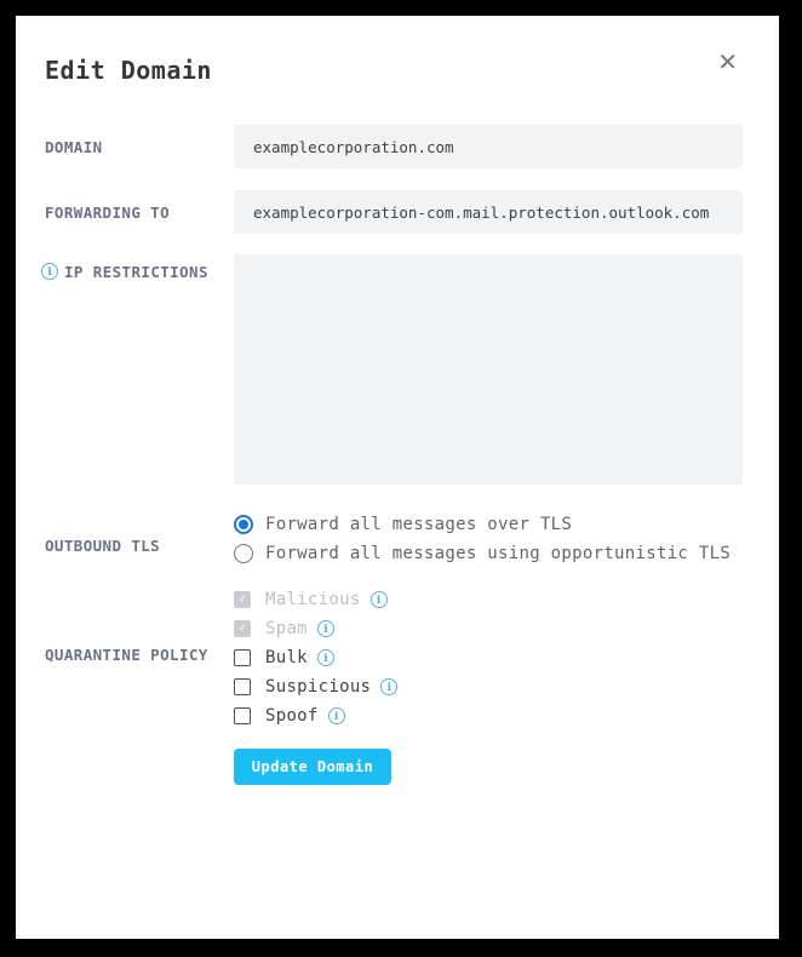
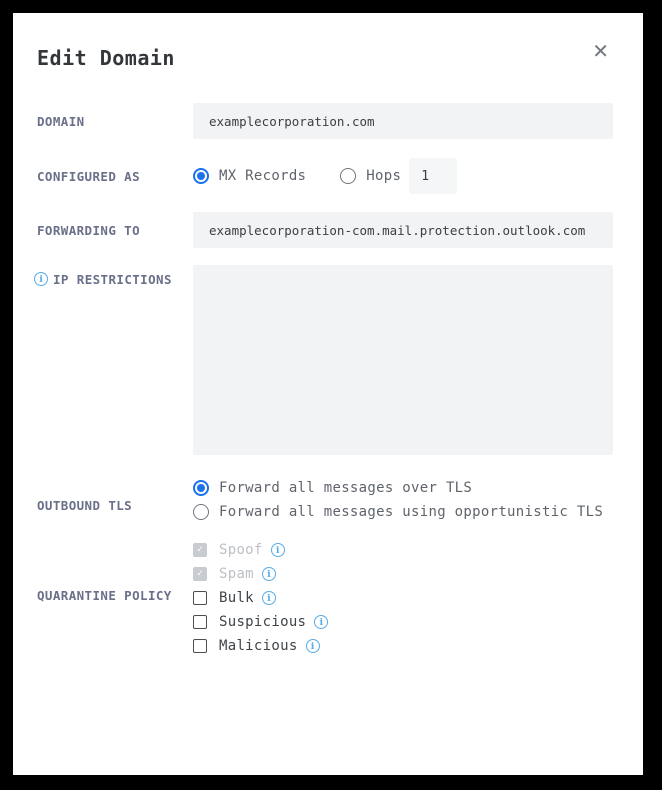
  Edit Domain
  ✕
  DOMAIN
  examplecorporation.com
+ CONFIGURED AS
+ MX Records
+ Hops
+ 1
  FORWARDING TO
  examplecorporation-com.mail.protection.outlook.com
  i
  IP RESTRICTIONS
  OUTBOUND TLS
  Forward all messages over TLS
  Forward all messages using opportunistic TLS
  QUARANTINE POLICY
  ✓
- Malicious
+ Spoof
  i
  ✓
  Spam
  i
  Bulk
  i
  Suspicious
  i
- Spoof
+ Malicious
  i
- Update Domain
